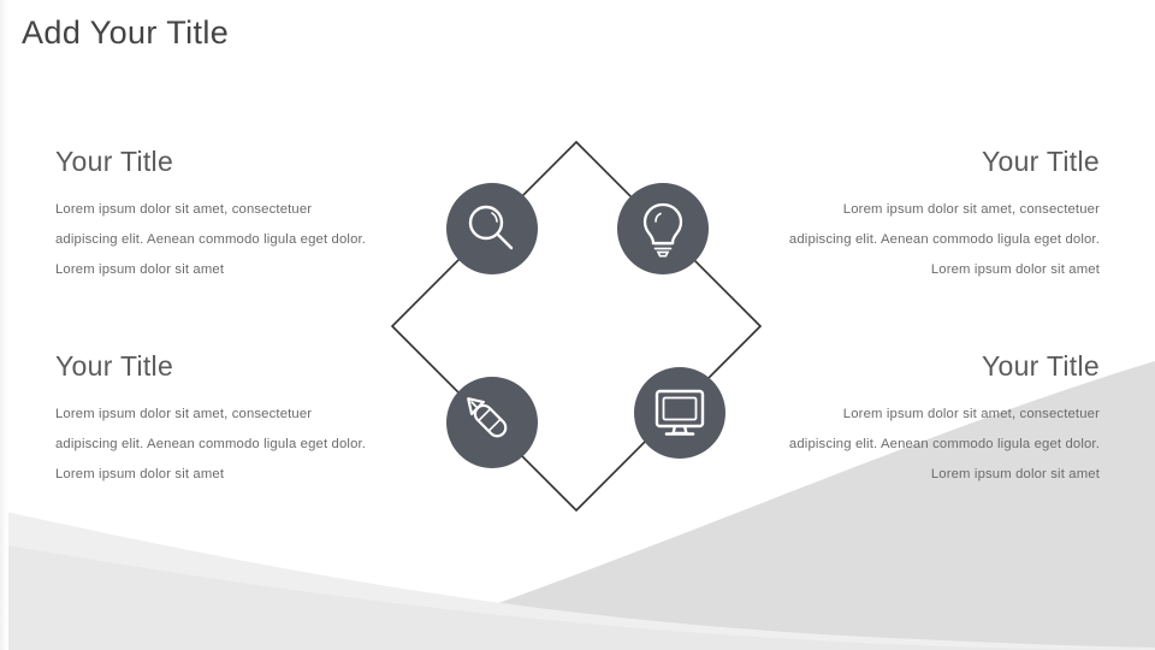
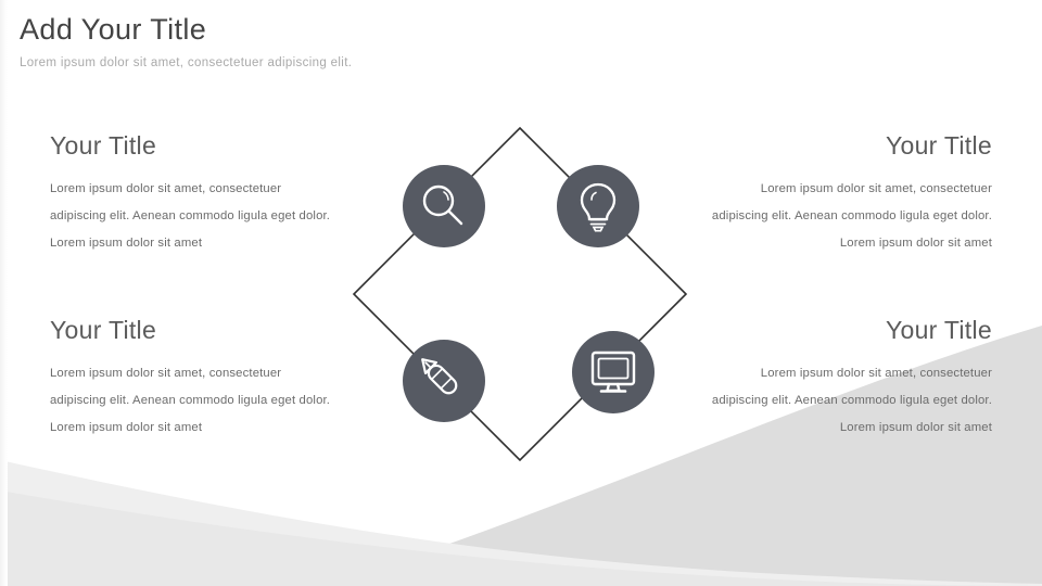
  Add Your Title
+ Lorem ipsum dolor sit amet, consectetuer adipiscing elit.
  Your Title
  Lorem ipsum dolor sit amet, consectetuer adipiscing elit. Aenean commodo ligula eget dolor. Lorem ipsum dolor sit amet
  Your Title
  Lorem ipsum dolor sit amet, consectetuer adipiscing elit. Aenean commodo ligula eget dolor. Lorem ipsum dolor sit amet
  Your Title
  Lorem ipsum dolor sit amet, consectetuer adipiscing elit. Aenean commodo ligula eget dolor. Lorem ipsum dolor sit amet
  Your Title
  Lorem ipsum dolor sit amet, consectetuer adipiscing elit. Aenean commodo ligula eget dolor. Lorem ipsum dolor sit amet
